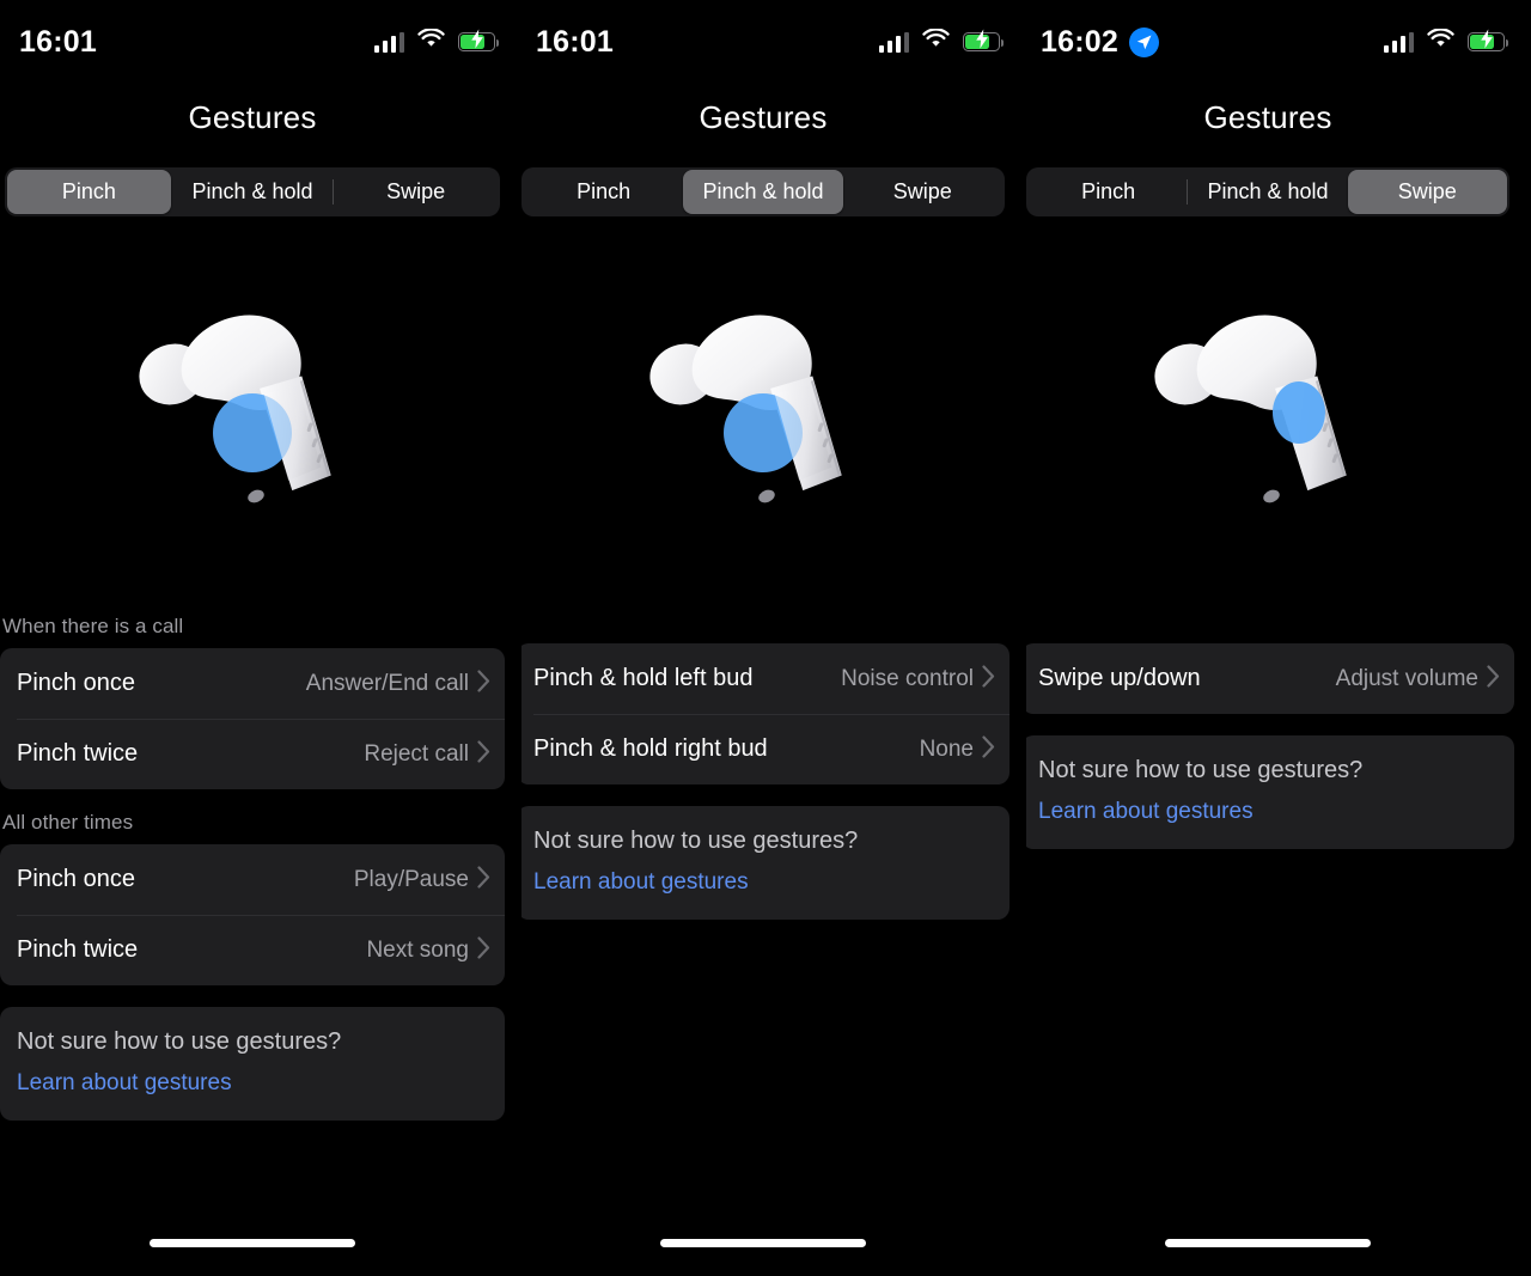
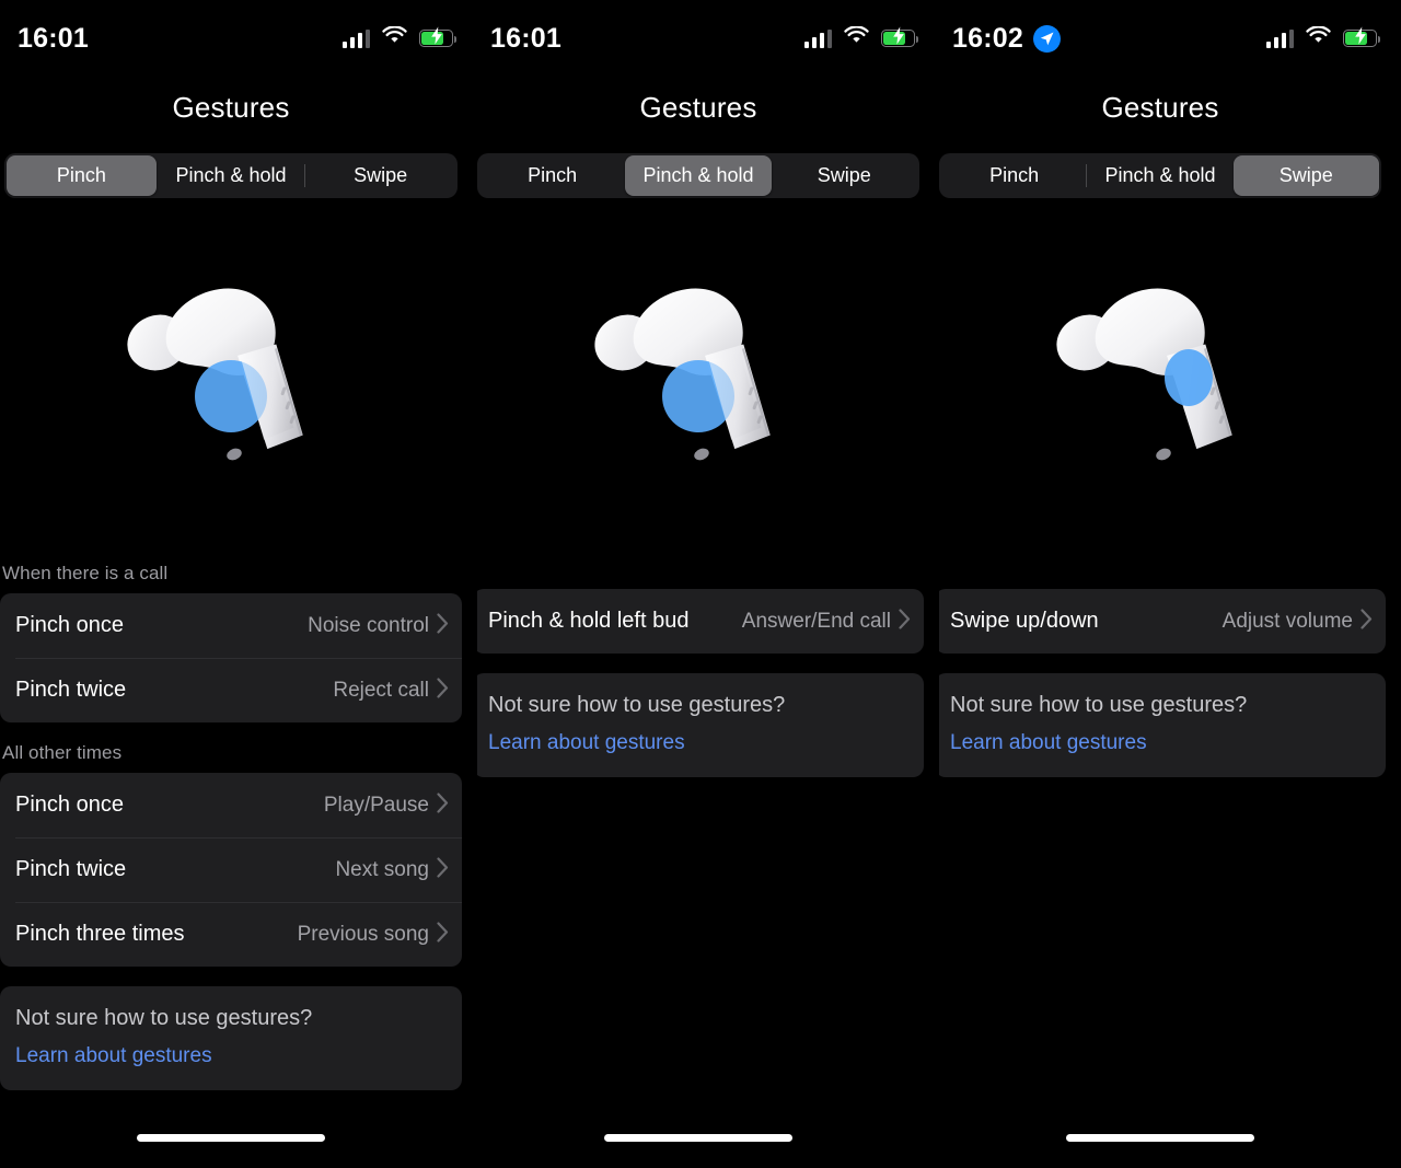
  16:01
  Gestures
  Pinch
  Pinch & hold
  Swipe
  When there is a call
  Pinch once
- Answer/End call
+ Noise control
  Pinch twice
  Reject call
  All other times
  Pinch once
  Play/Pause
  Pinch twice
  Next song
+ Pinch three times
+ Previous song
  Not sure how to use gestures?
  Learn about gestures
  16:01
  Gestures
  Pinch
  Pinch & hold
  Swipe
  Pinch & hold left bud
- Noise control
+ Answer/End call
- Pinch & hold right bud
- None
  Not sure how to use gestures?
  Learn about gestures
  16:02
  Gestures
  Pinch
  Pinch & hold
  Swipe
  Swipe up/down
  Adjust volume
  Not sure how to use gestures?
  Learn about gestures
